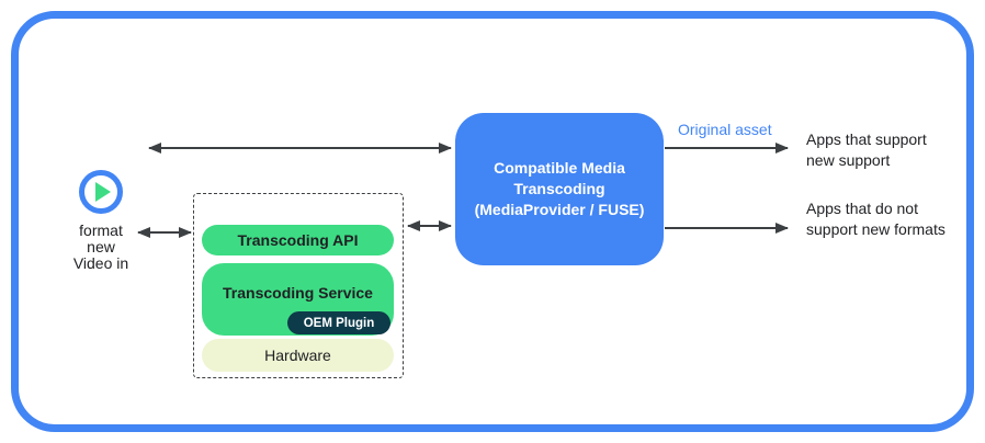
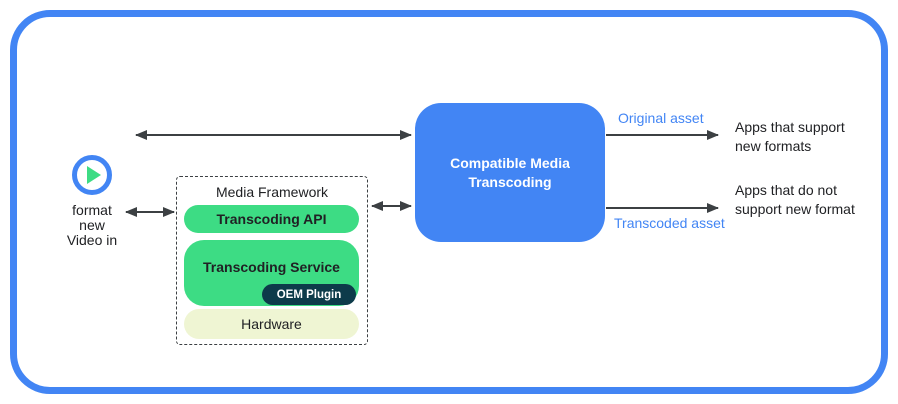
  format
  new
  Video in
+ Media Framework
  Transcoding API
  Transcoding Service
  OEM Plugin
  Hardware
  Compatible Media
  Transcoding
- (MediaProvider / FUSE)
  Original asset
+ Transcoded asset
- Apps that support new support
+ Apps that support new formats
- Apps that do not support new formats
+ Apps that do not support new format
